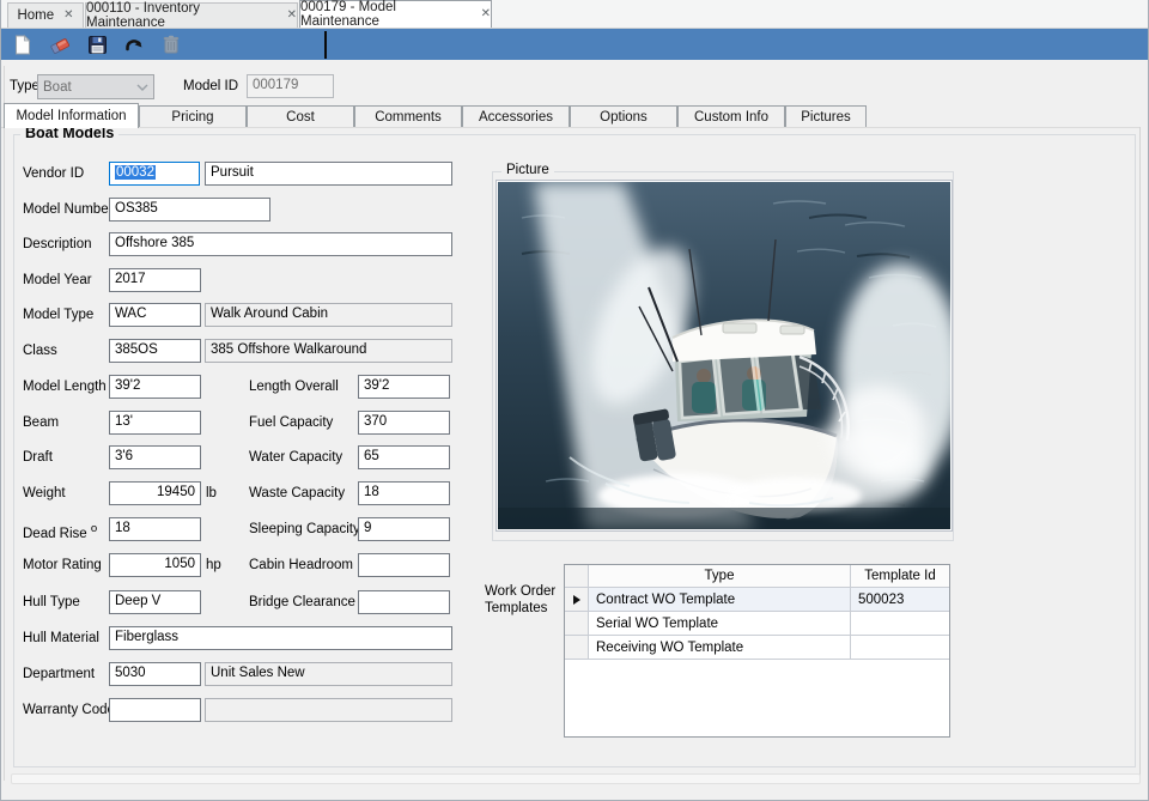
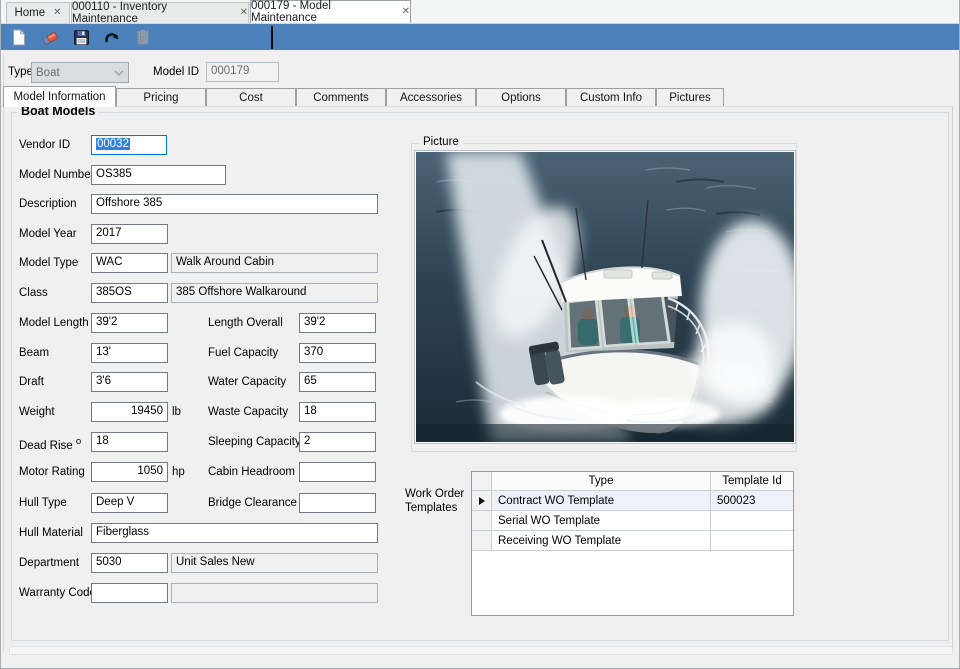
  Home
  ✕
  000110 - Inventory Maintenance
  ✕
  000179 - Model Maintenance
  ✕
  Type
  Boat
  Model ID
  000179
  Model Information
  Pricing
  Cost
  Comments
  Accessories
  Options
  Custom Info
  Pictures
  Boat Models
  Vendor ID
  00032
- Pursuit
  Model Numbe
  OS385
  Description
  Offshore 385
  Model Year
  2017
  Model Type
  WAC
  Walk Around Cabin
  Class
  385OS
  385 Offshore Walkaround
  Model Length
  39'2
  Length Overall
  39'2
  Beam
  13'
  Fuel Capacity
  370
  Draft
  3'6
  Water Capacity
  65
  Weight
  19450
  lb
  Waste Capacity
  18
  Dead Rise o
  18
  Sleeping Capacity
- 9
+ 2
  Motor Rating
  1050
  hp
  Cabin Headroom
  Hull Type
  Deep V
  Bridge Clearance
  Hull Material
  Fiberglass
  Department
  5030
  Unit Sales New
  Warranty Cod
  Picture
  Work Order Templates
  Type
  Template Id
  Contract WO Template
  500023
  Serial WO Template
  Receiving WO Template
